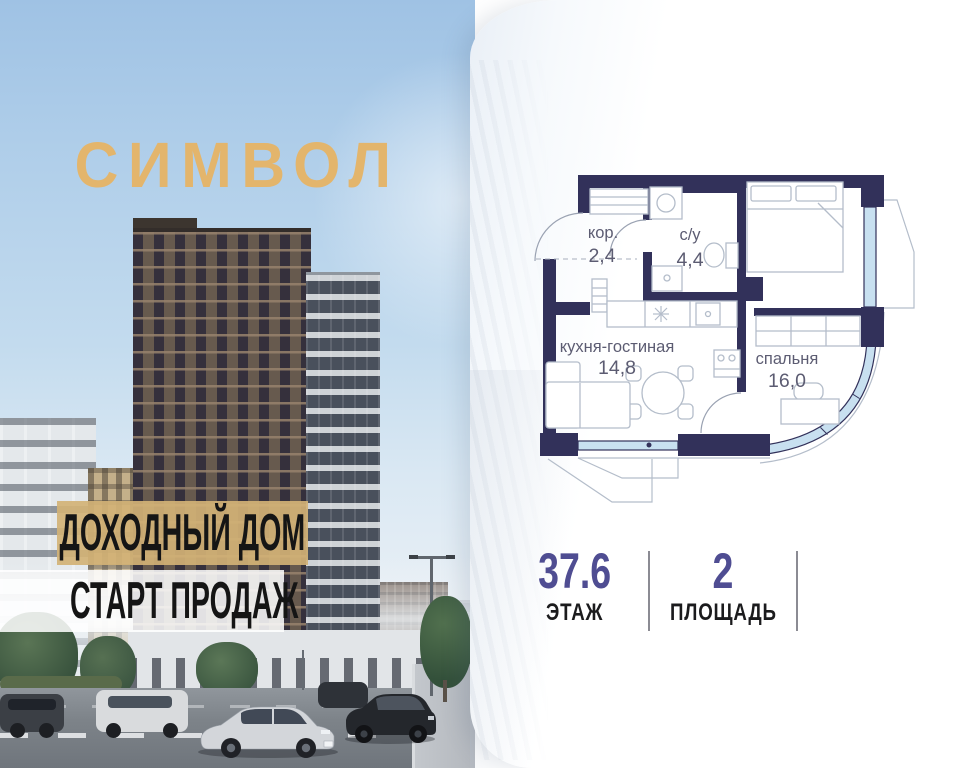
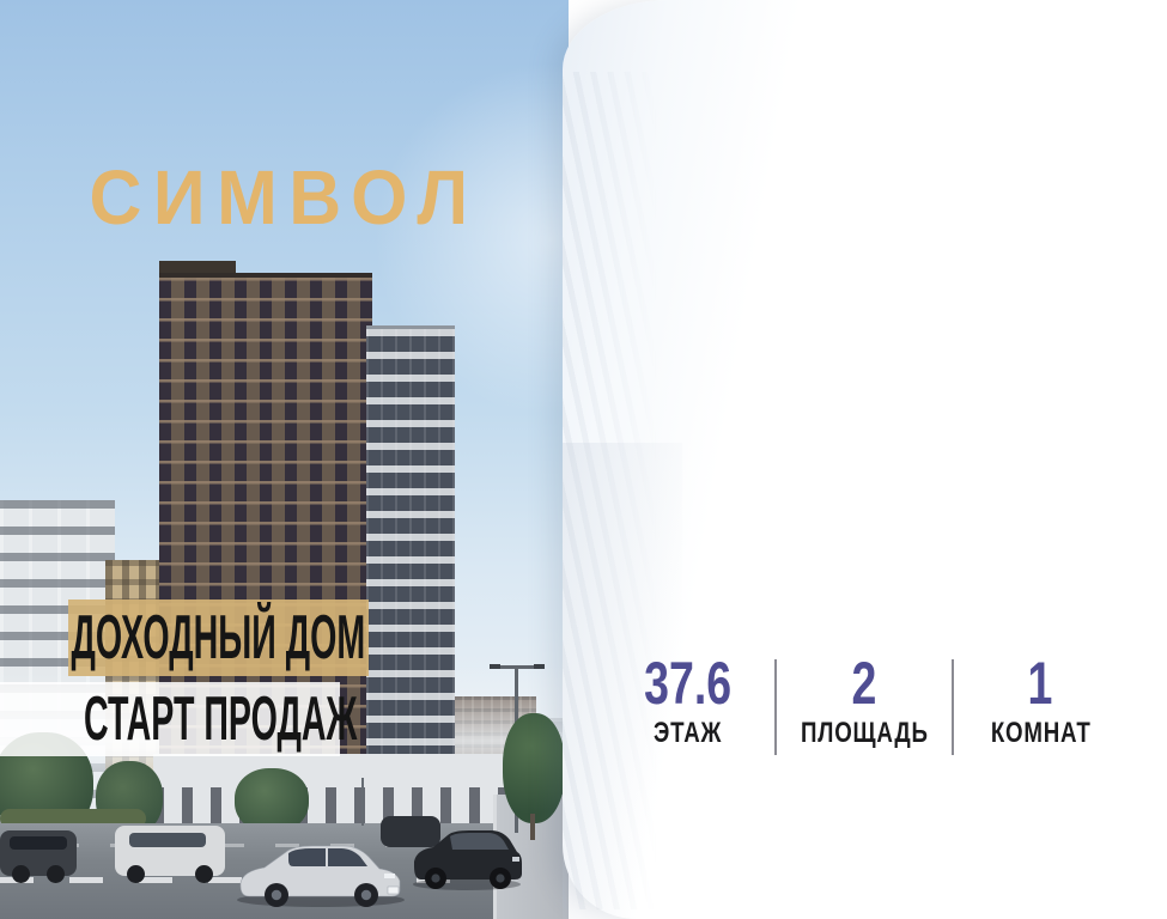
  ДОХОДНЫЙ ДОМ
  СТАРТ ПРОДАЖ
  СИМВОЛ
- кор.
- 2,4
- с/у
- 4,4
- кухня-гостиная
- 14,8
- спальня
- 16,0
  37.6
  ЭТАЖ
  2
  ПЛОЩАДЬ
+ 1
+ КОМНАТ
